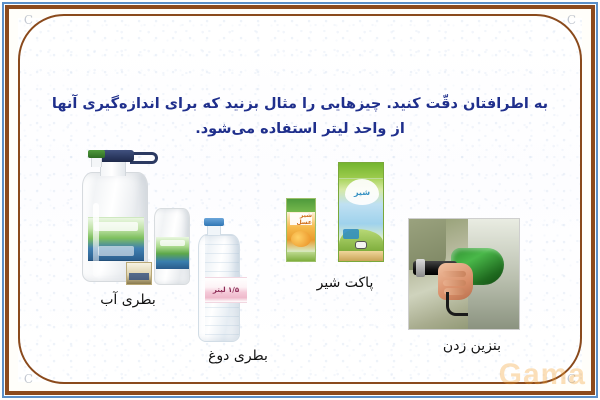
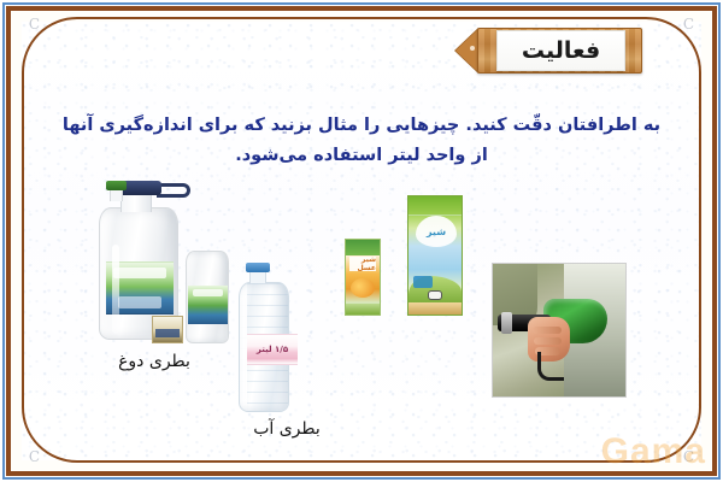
  C
  C
  C
  C
+ فعالیت
  به اطرافتان دقّت کنید. چیزهایی را مثال بزنید که برای اندازه‌گیری آنها از واحد لیتر استفاده می‌شود.
- بطری آب
+ بطری دوغ
  ۱/۵ لیتر
- بطری دوغ
+ بطری آب
  شیر
- پاکت شیر
- بنزین زدن
  Gama
